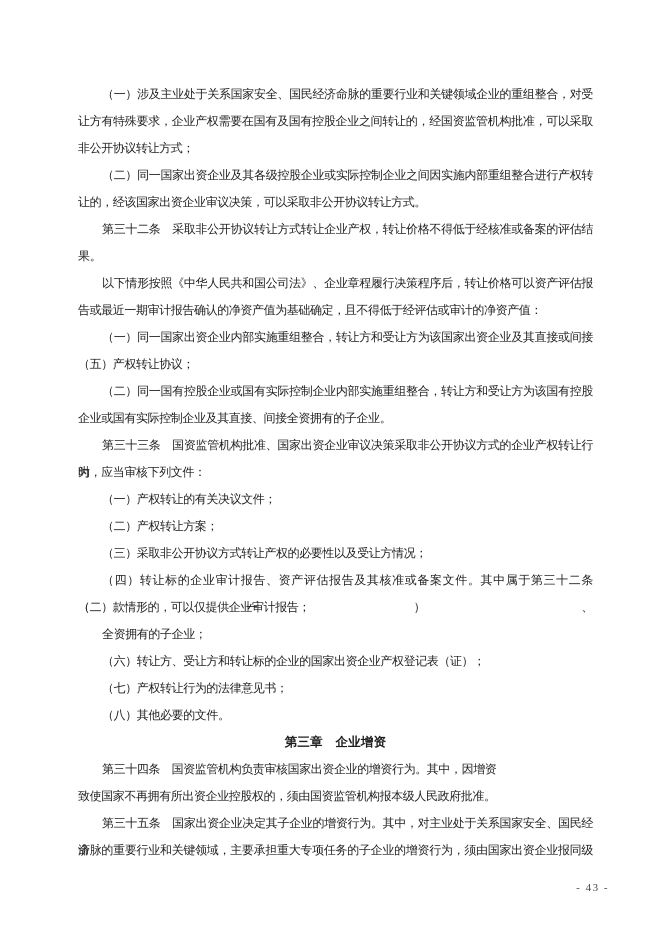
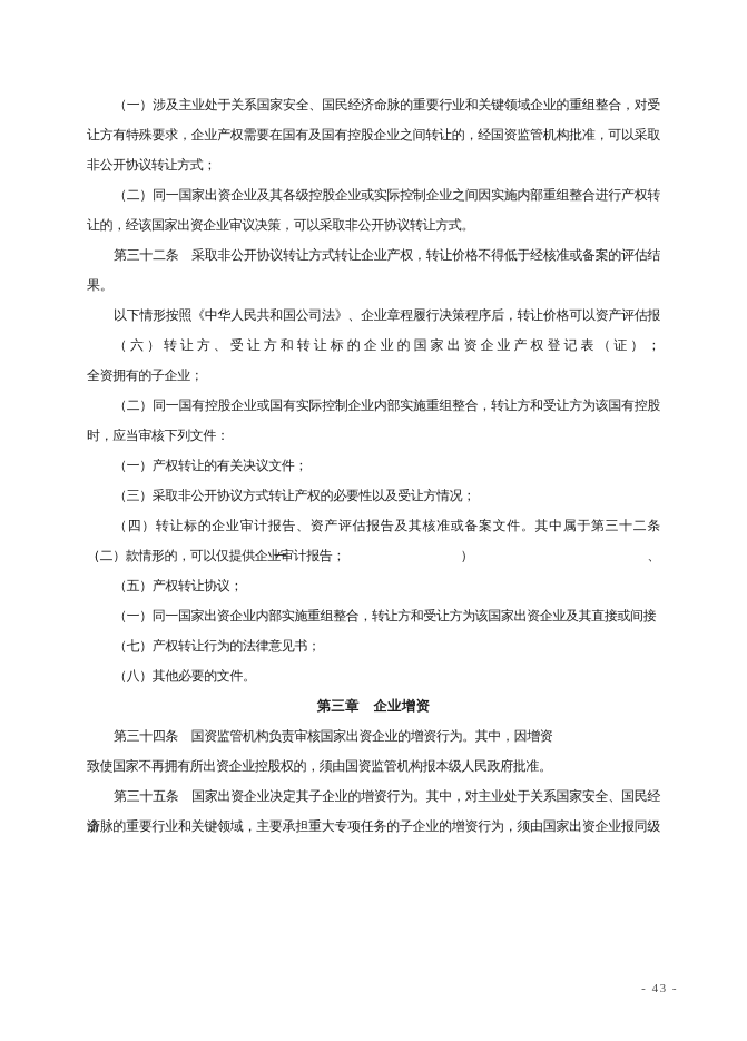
  （一）涉及主业处于关系国家安全、国民经济命脉的重要行业和关键领域企业的重组整合，对受
  让方有特殊要求，企业产权需要在国有及国有控股企业之间转让的，经国资监管机构批准，可以采取
  非公开协议转让方式；
  （二）同一国家出资企业及其各级控股企业或实际控制企业之间因实施内部重组整合进行产权转
  让的，经该国家出资企业审议决策，可以采取非公开协议转让方式。
  第三十二条 采取非公开协议转让方式转让企业产权，转让价格不得低于经核准或备案的评估结
  果。
  以下情形按照《中华人民共和国公司法》、企业章程履行决策程序后，转让价格可以资产评估报
- 告或最近一期审计报告确认的净资产值为基础确定，且不得低于经评估或审计的净资产值：
- （一）同一国家出资企业内部实施重组整合，转让方和受让方为该国家出资企业及其直接或间接
+ （六）转让方、受让方和转让标的企业的国家出资企业产权登记表（证）；
- （五）产权转让协议；
+ 全资拥有的子企业；
  （二）同一国有控股企业或国有实际控制企业内部实施重组整合，转让方和受让方为该国有控股
- 企业或国有实际控制企业及其直接、间接全资拥有的子企业。
- 第三十三条 国资监管机构批准、国家出资企业审议决策采取非公开协议方式的企业产权转让行为
  时，应当审核下列文件：
  （一）产权转让的有关决议文件；
- （二）产权转让方案；
  （三）采取非公开协议方式转让产权的必要性以及受让方情况；
  （四）转让标的企业审计报告、资产评估报告及其核准或备案文件。其中属于第三十二条（一）、
  （二）款情形的，可以仅提供企业审计报告；
- 全资拥有的子企业；
+ （五）产权转让协议；
- （六）转让方、受让方和转让标的企业的国家出资企业产权登记表（证）；
+ （一）同一国家出资企业内部实施重组整合，转让方和受让方为该国家出资企业及其直接或间接
  （七）产权转让行为的法律意见书；
  （八）其他必要的文件。
  第三章 企业增资
  第三十四条 国资监管机构负责审核国家出资企业的增资行为。其中，因增资
  致使国家不再拥有所出资企业控股权的，须由国资监管机构报本级人民政府批准。
  第三十五条 国家出资企业决定其子企业的增资行为。其中，对主业处于关系国家安全、国民经济
  命脉的重要行业和关键领域，主要承担重大专项任务的子企业的增资行为，须由国家出资企业报同级
  - 43 -
